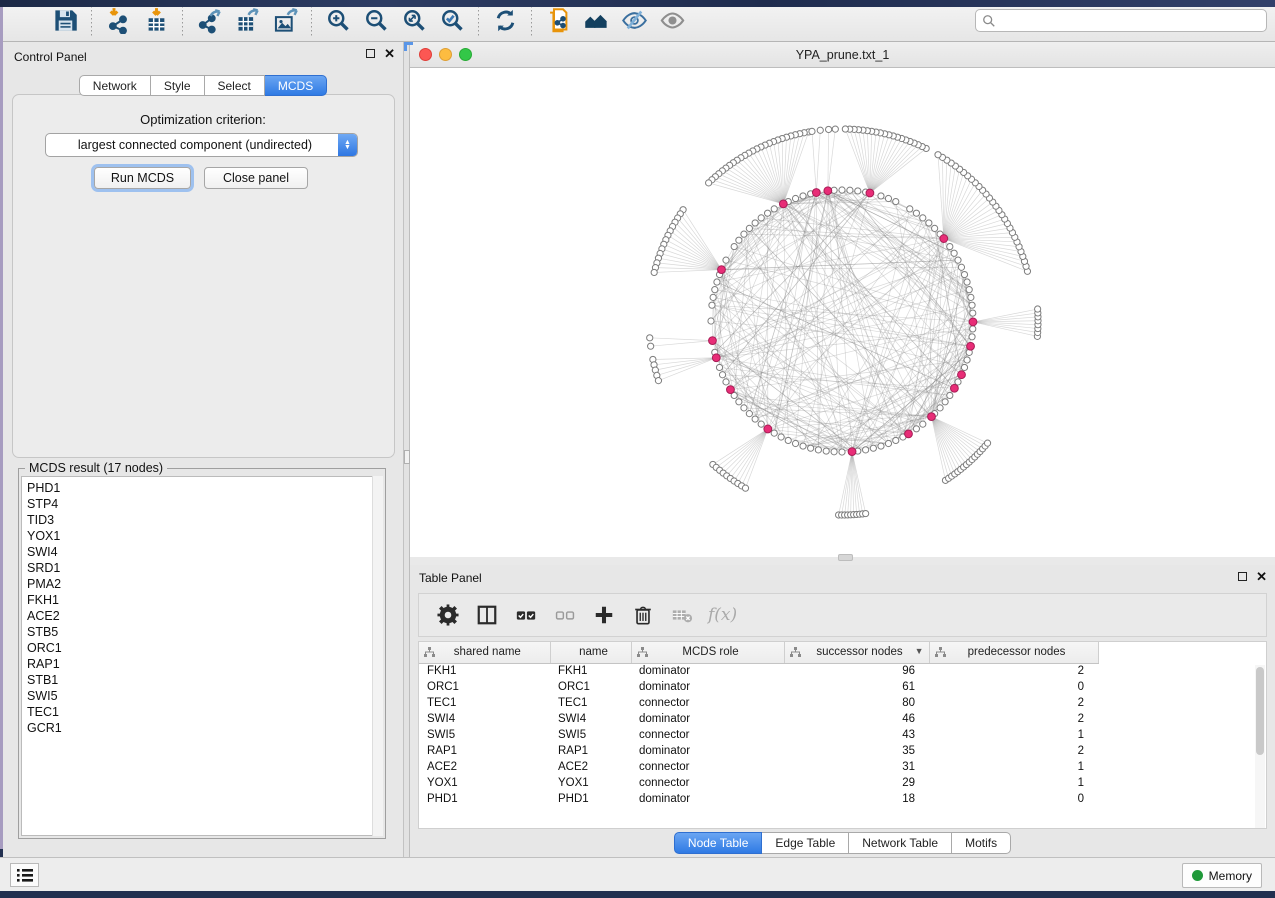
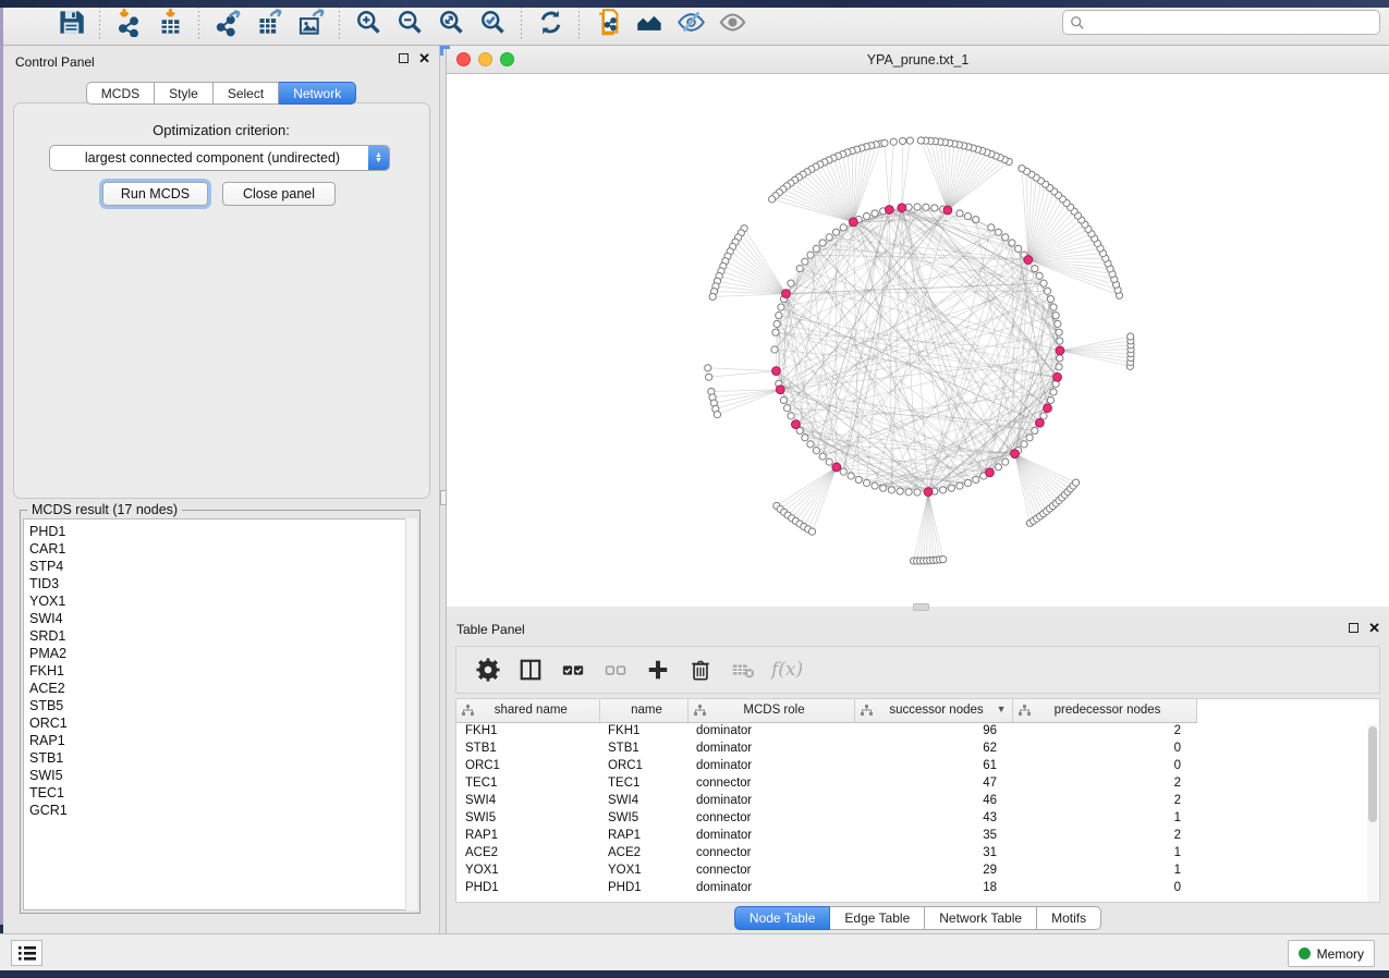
  Control Panel
  ✕
- Network
+ MCDS
  Style
  Select
- MCDS
+ Network
  Optimization criterion:
  largest connected component (undirected)
  Run MCDS
  Close panel
  MCDS result (17 nodes)
  PHD1
+ CAR1
  STP4
  TID3
  YOX1
  SWI4
  SRD1
  PMA2
  FKH1
  ACE2
  STB5
  ORC1
  RAP1
  STB1
  SWI5
  TEC1
  GCR1
  YPA_prune.txt_1
  Table Panel
  ✕
  f(x)
  shared name	name	MCDS role	successor nodes ▼	predecessor nodes
  FKH1	FKH1	dominator	96	2
+ STB1	STB1	dominator	62	0
  ORC1	ORC1	dominator	61	0
- TEC1	TEC1	connector	80	2
+ TEC1	TEC1	connector	47	2
  SWI4	SWI4	dominator	46	2
  SWI5	SWI5	connector	43	1
  RAP1	RAP1	dominator	35	2
  ACE2	ACE2	connector	31	1
  YOX1	YOX1	connector	29	1
  PHD1	PHD1	dominator	18	0
  Node Table
  Edge Table
  Network Table
  Motifs
  Memory
